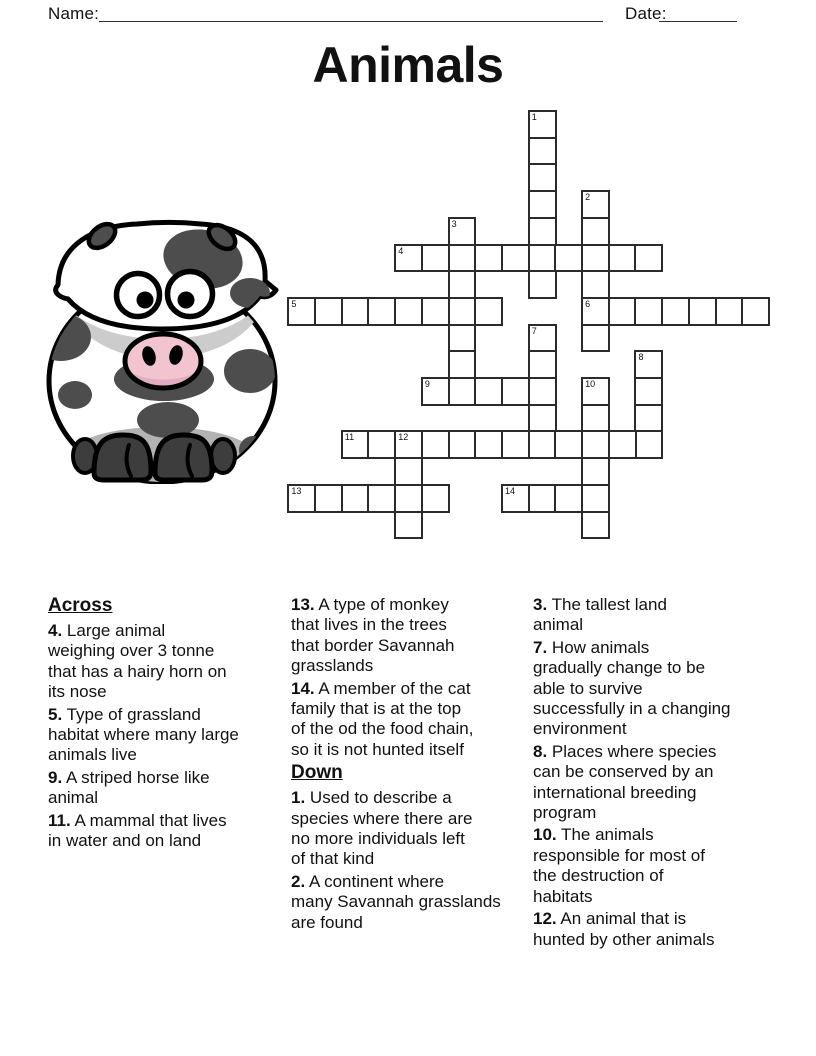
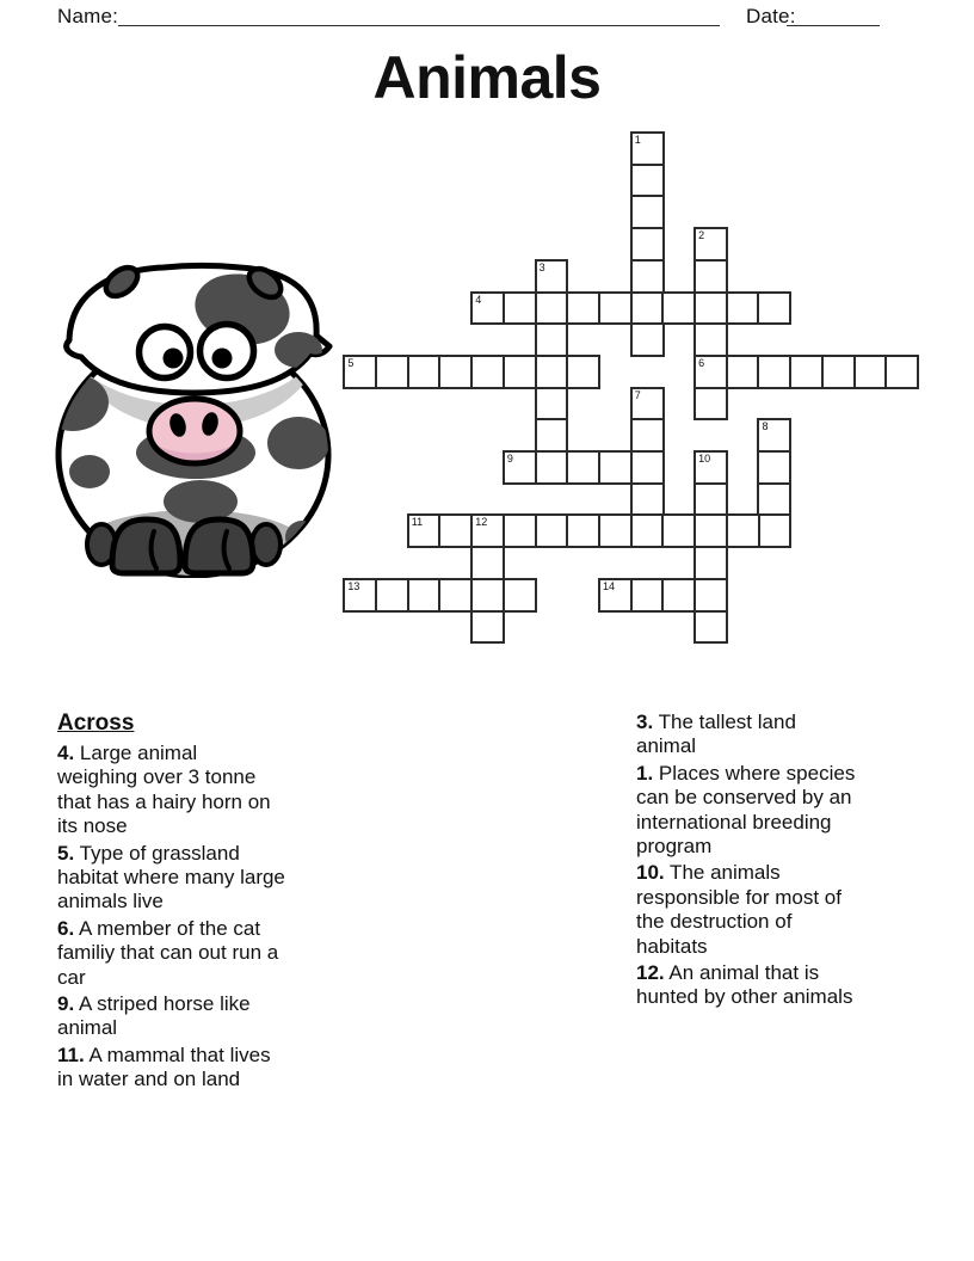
  Name:
  Date:
  Animals
  1
  2
  6
  3
  4
  5
  7
  8
  9
  10
  11
  12
  13
  14
  Across
  4. Large animal
  weighing over 3 tonne
  that has a hairy horn on
  its nose
  5. Type of grassland
  habitat where many large
  animals live
+ 6. A member of the cat
+ familiy that can out run a
+ car
  9. A striped horse like
  animal
  11. A mammal that lives
  in water and on land
- 13. A type of monkey
- that lives in the trees
- that border Savannah
- grasslands
- 14. A member of the cat
- family that is at the top
- of the od the food chain,
- so it is not hunted itself
- Down
- 1. Used to describe a
- species where there are
- no more individuals left
- of that kind
- 2. A continent where
- many Savannah grasslands
- are found
  3. The tallest land
  animal
- 7. How animals
- gradually change to be
- able to survive
- successfully in a changing
- environment
- 8. Places where species
+ 1. Places where species
  can be conserved by an
  international breeding
  program
  10. The animals
  responsible for most of
  the destruction of
  habitats
  12. An animal that is
  hunted by other animals
